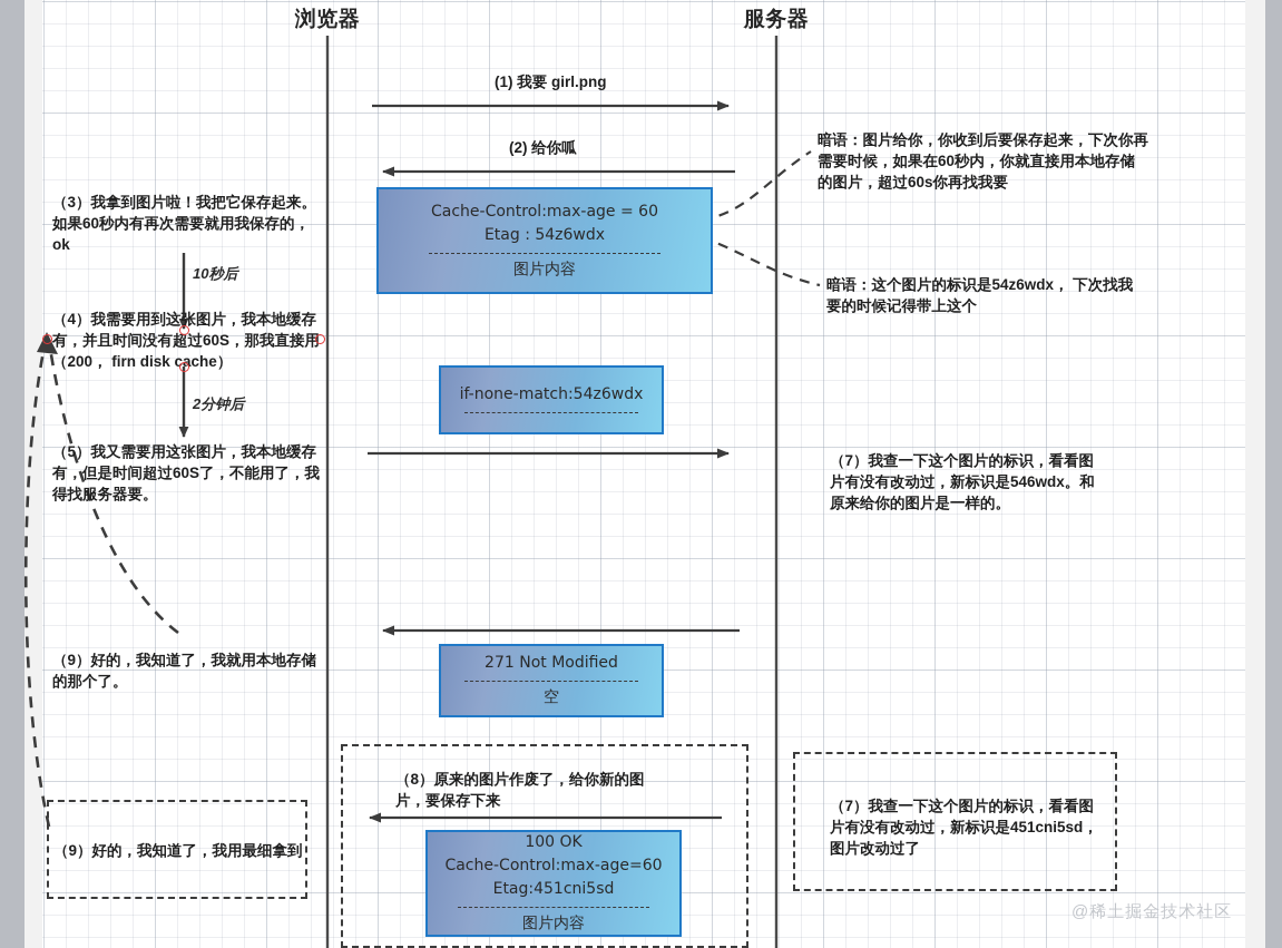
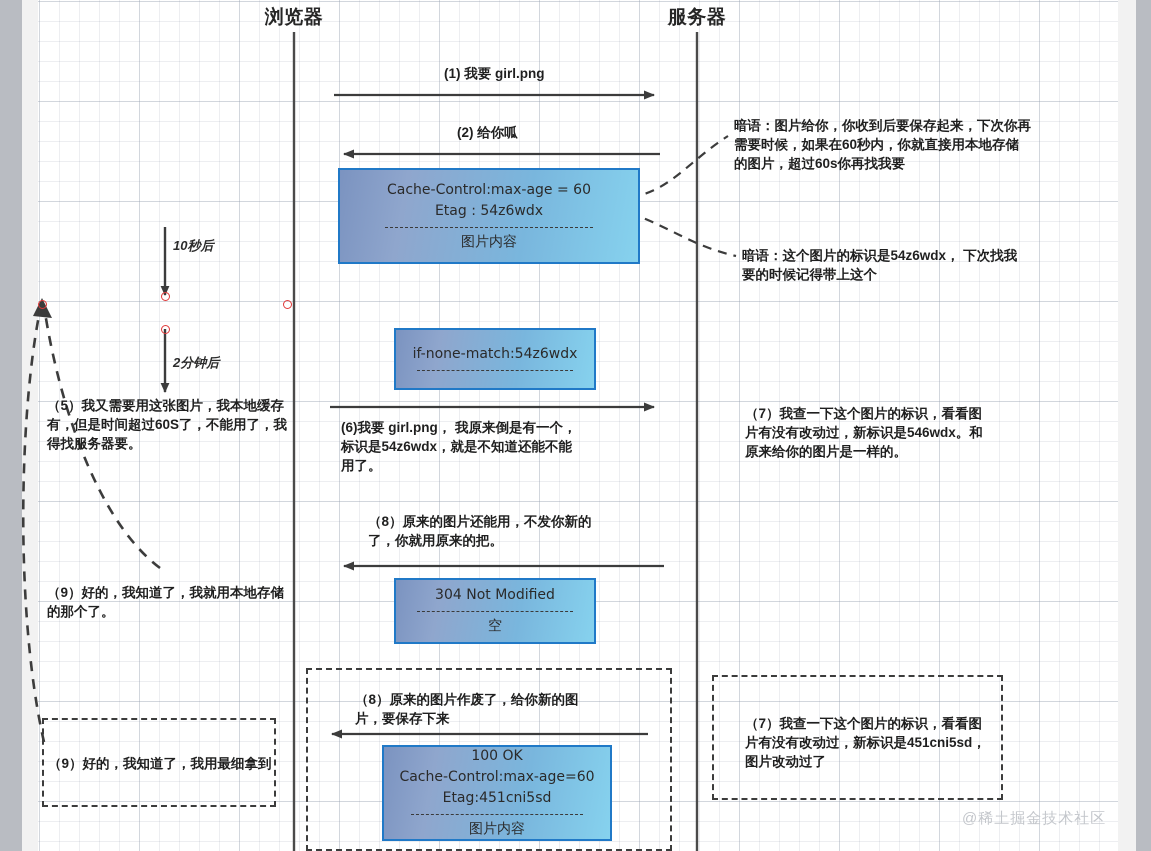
  浏览器
  服务器
  (1) 我要 girl.png
  (2) 给你呱
+ (6)我要 girl.png， 我原来倒是有一个，
+ 标识是54z6wdx，就是不知道还能不能
+ 用了。
+ （8）原来的图片还能用，不发你新的
+ 了，你就用原来的把。
  （8）原来的图片作废了，给你新的图
  片，要保存下来
  Cache-Control:max-age = 60
  Etag : 54z6wdx
  图片内容
  if-none-match:54z6wdx
- 271 Not Modified
+ 304 Not Modified
  空
  100 OK
  Cache-Control:max-age=60
  Etag:451cni5sd
  图片内容
- （3）我拿到图片啦！我把它保存起来。
- 如果60秒内有再次需要就用我保存的，
- ok
- （4）我需要用到这张图片，我本地缓存
- 有，并且时间没有超过60S，那我直接用
- （200， firn disk cache）
  （5）我又需要用这张图片，我本地缓存
  有，但是时间超过60S了，不能用了，我
  得找服务器要。
  （9）好的，我知道了，我就用本地存储
  的那个了。
  暗语：图片给你，你收到后要保存起来，下次你再
  需要时候，如果在60秒内，你就直接用本地存储
  的图片，超过60s你再找我要
  暗语：这个图片的标识是54z6wdx， 下次找我
  要的时候记得带上这个
  （7）我查一下这个图片的标识，看看图
  片有没有改动过，新标识是546wdx。和
  原来给你的图片是一样的。
  10秒后
  2分钟后
  （7）我查一下这个图片的标识，看看图
  片有没有改动过，新标识是451cni5sd，
  图片改动过了
  （9）好的，我知道了，我用最细拿到
  @稀土掘金技术社区
